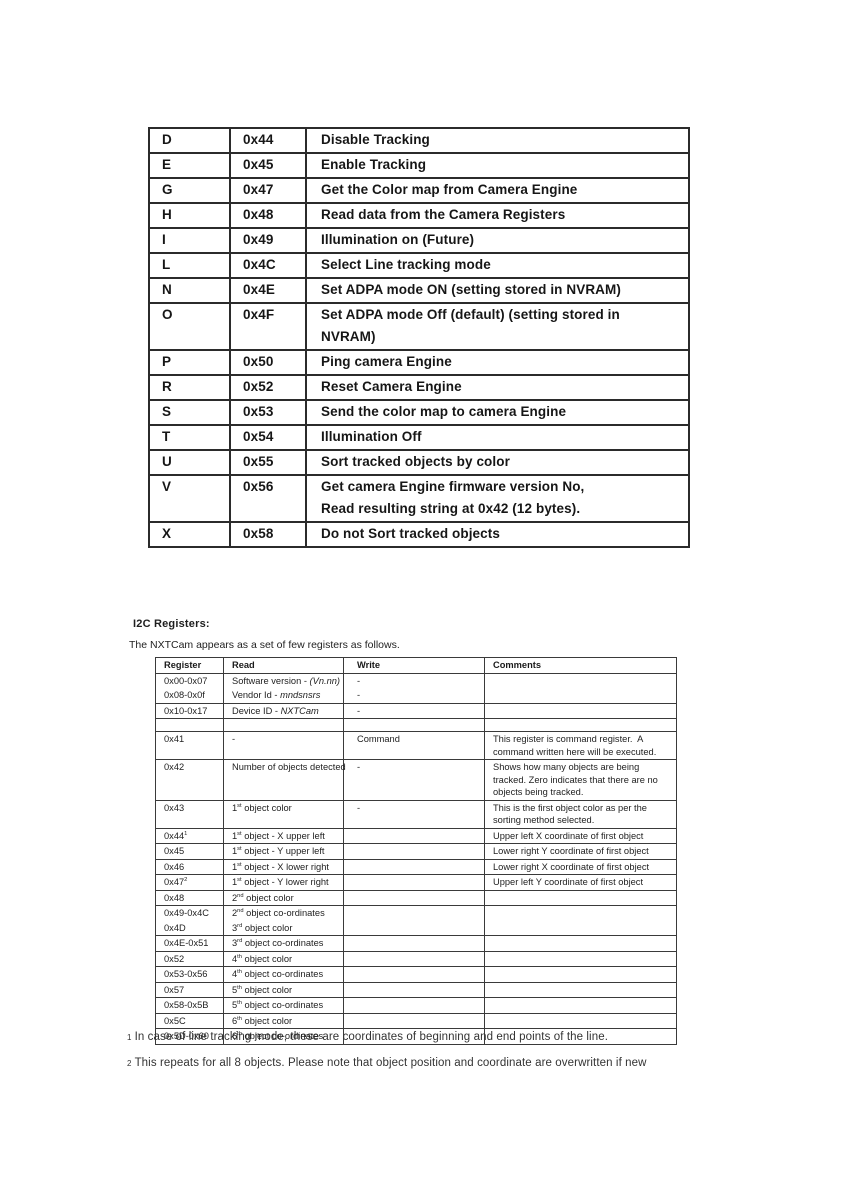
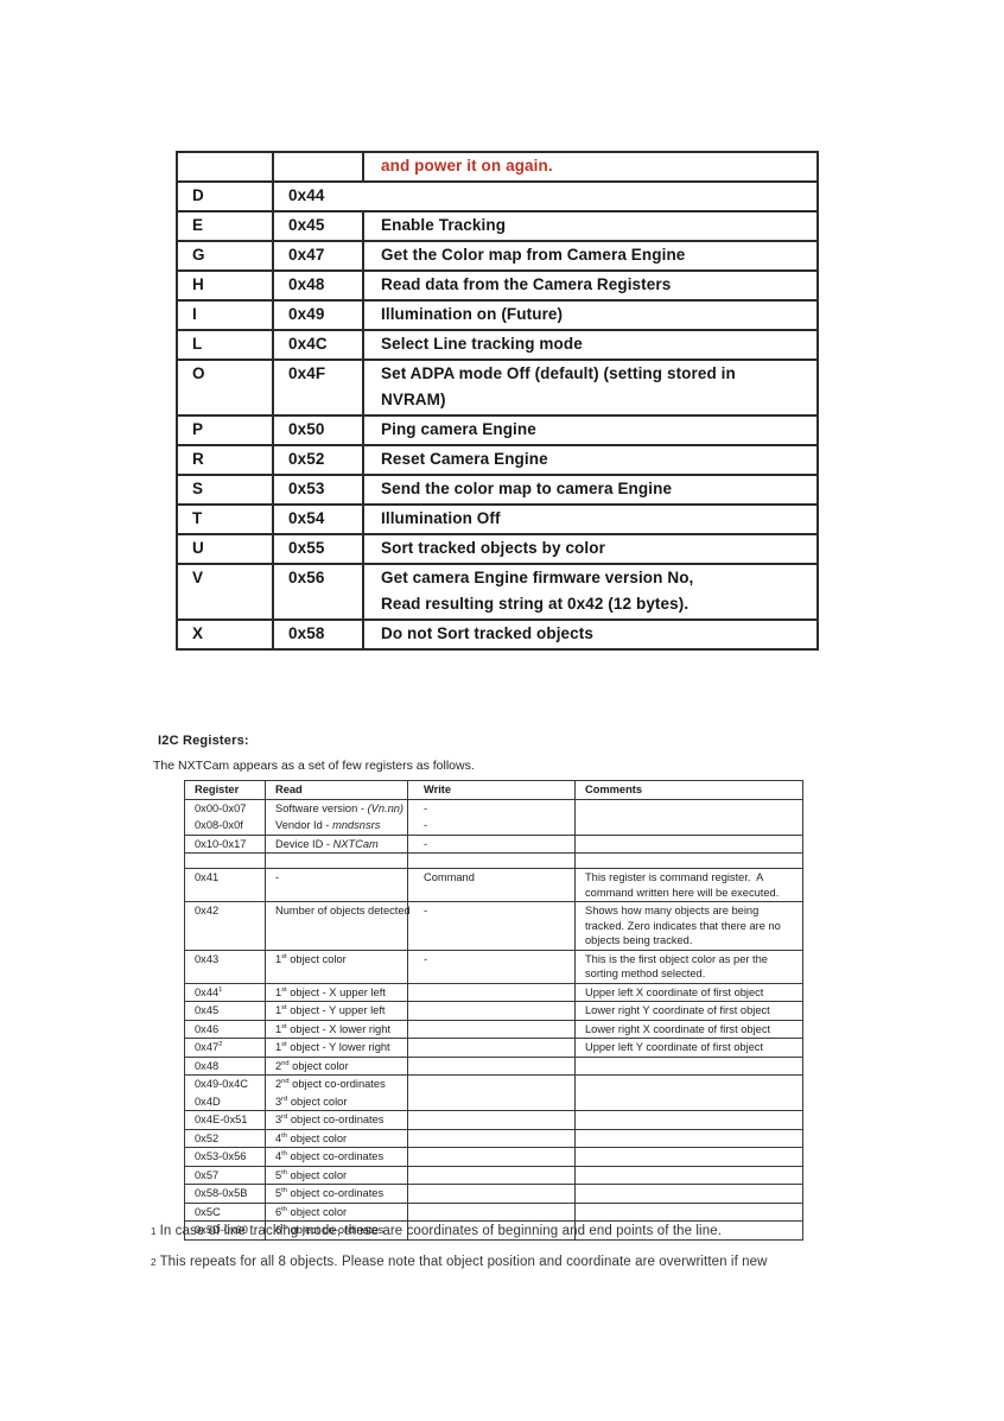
+ and power it on again.
  D
  0x44
- Disable Tracking
  E
  0x45
  Enable Tracking
  G
  0x47
  Get the Color map from Camera Engine
  H
  0x48
  Read data from the Camera Registers
  I
  0x49
  Illumination on (Future)
  L
  0x4C
  Select Line tracking mode
- N
- 0x4E
- Set ADPA mode ON (setting stored in NVRAM)
  O
  0x4F
  Set ADPA mode Off (default) (setting stored in
  NVRAM)
  P
  0x50
  Ping camera Engine
  R
  0x52
  Reset Camera Engine
  S
  0x53
  Send the color map to camera Engine
  T
  0x54
  Illumination Off
  U
  0x55
  Sort tracked objects by color
  V
  0x56
  Get camera Engine firmware version No,
  Read resulting string at 0x42 (12 bytes).
  X
  0x58
  Do not Sort tracked objects
  I2C Registers:
  The NXTCam appears as a set of few registers as follows.
  Register
  Read
  Write
  Comments
  0x00-0x07
  Software version - (Vn.nn)
  -
  0x08-0x0f
  Vendor Id - mndsnsrs
  -
  0x10-0x17
  Device ID - NXTCam
  -
  0x41
  -
  Command
  This register is command register. A command written here will be executed.
  0x42
  Number of objects detected
  -
  Shows how many objects are being tracked. Zero indicates that there are no objects being tracked.
  0x43
  1 object color
  -
  This is the first object color as per the sorting method selected.
  0x44
  1 object - X upper left
  Upper left X coordinate of first object
  0x45
  1 object - Y upper left
  Lower right Y coordinate of first object
  0x46
  1 object - X lower right
  Lower right X coordinate of first object
  0x47
  1 object - Y lower right
  Upper left Y coordinate of first object
  0x48
  2 object color
  0x49-0x4C
  2 object co-ordinates
  0x4D
  3 object color
  0x4E-0x51
  3 object co-ordinates
  0x52
  4 object color
  0x53-0x56
  4 object co-ordinates
  0x57
  5 object color
  0x58-0x5B
  5 object co-ordinates
  0x5C
  6 object color
  0x5D-0x60
  6 object co-ordinates
  1 In case of line tracking mode, these are coordinates of beginning and end points of the line.
  2 This repeats for all 8 objects. Please note that object position and coordinate are overwritten if new
